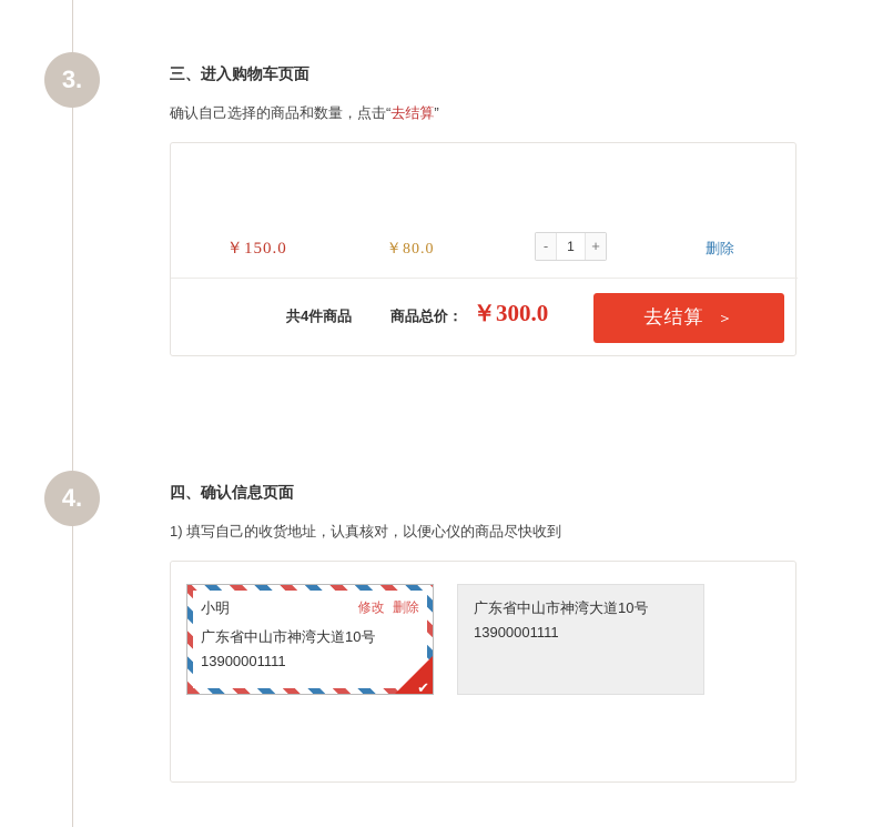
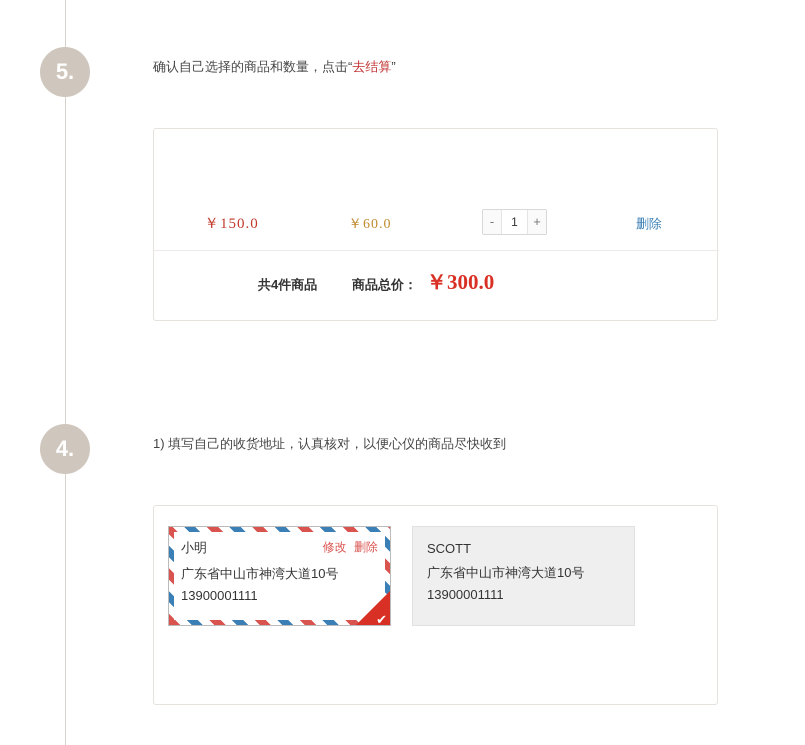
- 3.
+ 5.
- 三、进入购物车页面
  确认自己选择的商品和数量，点击“去结算”
  ￥150.0
- ￥80.0
+ ￥60.0
  -
  1
  +
  删除
  共4件商品
  商品总价：
  ￥300.0
- 去结算 ＞
  4.
- 四、确认信息页面
  1) 填写自己的收货地址，认真核对，以便心仪的商品尽快收到
  修改 删除
  ✔
+ SCOTT
  广东省中山市神湾大道10号
  13900001111
